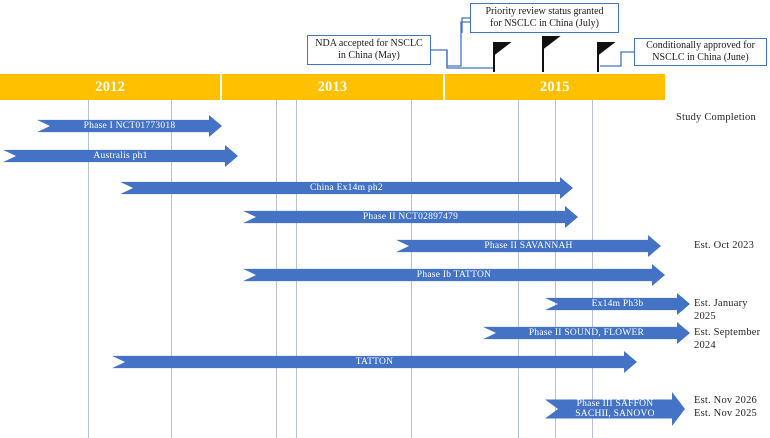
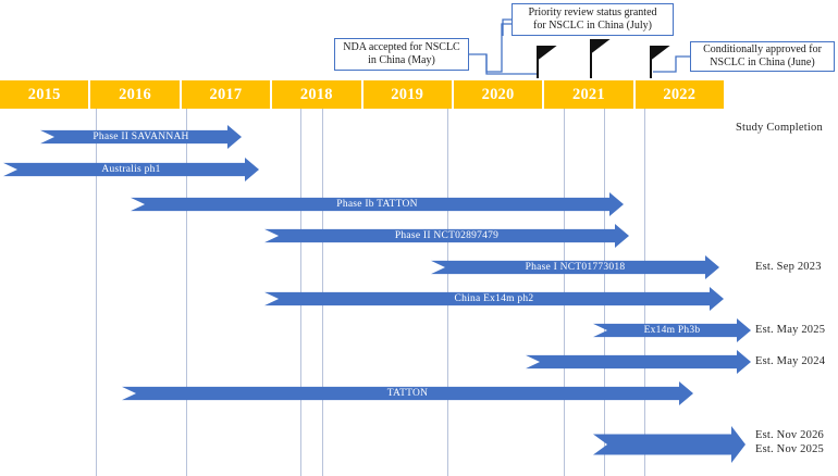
- 2012
- 2013
  2015
+ 2016
+ 2017
+ 2018
+ 2019
+ 2020
+ 2021
+ 2022
- Phase I NCT01773018
+ Phase II SAVANNAH
  Australis ph1
- China Ex14m ph2
+ Phase Ib TATTON
  Phase II NCT02897479
- Phase II SAVANNAH
+ Phase I NCT01773018
- Phase Ib TATTON
+ China Ex14m ph2
  Ex14m Ph3b
- Phase II SOUND, FLOWER
  TATTON
- Phase III SAFFON
- SACHII, SANOVO
- Est. Oct 2023
+ Est. Sep 2023
- Est. January 2025
+ Est. May 2025
- Est. September 2024
+ Est. May 2024
  Est. Nov 2026
  Est. Nov 2025
  Study Completion
  NDA accepted for NSCLC
  in China (May)
  Priority review status granted
  for NSCLC in China (July)
  Conditionally approved for
  NSCLC in China (June)
